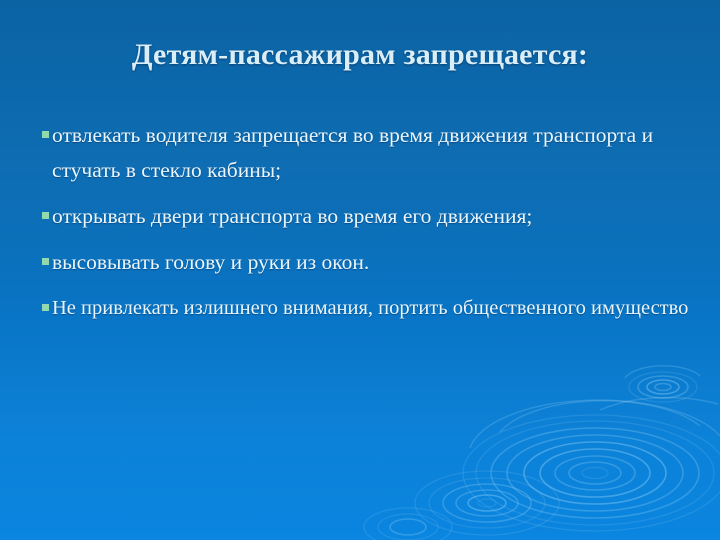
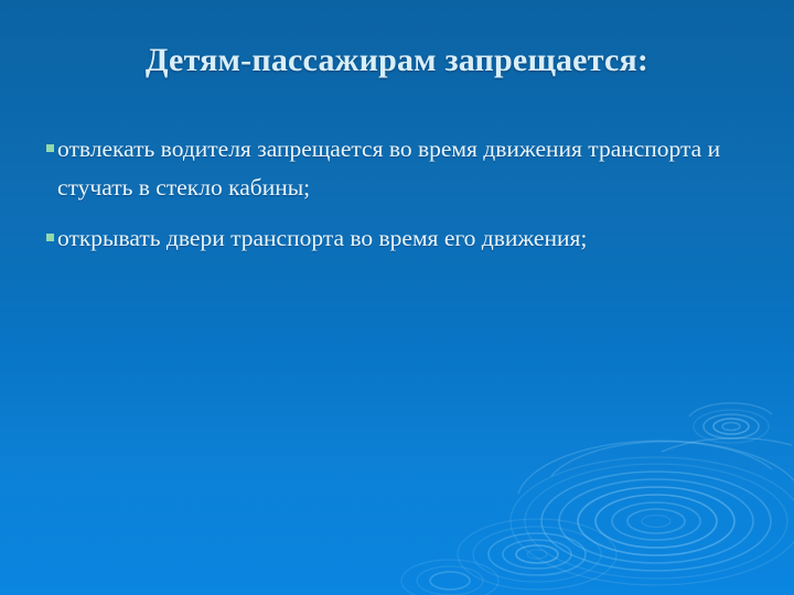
  Детям-пассажирам запрещается:
  отвлекать водителя запрещается во время движения транспорта и стучать в стекло кабины;
  открывать двери транспорта во время его движения;
- высовывать голову и руки из окон.
- Не привлекать излишнего внимания, портить общественного имущество
